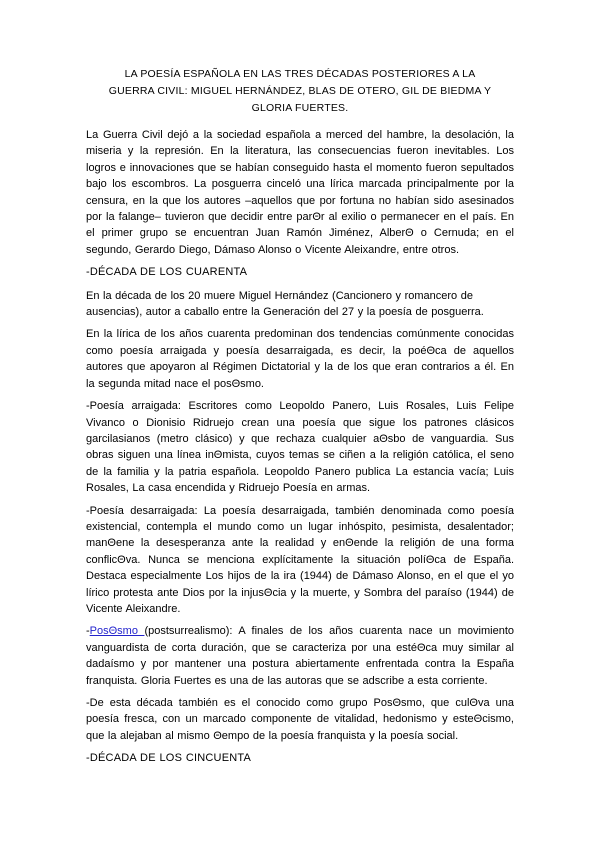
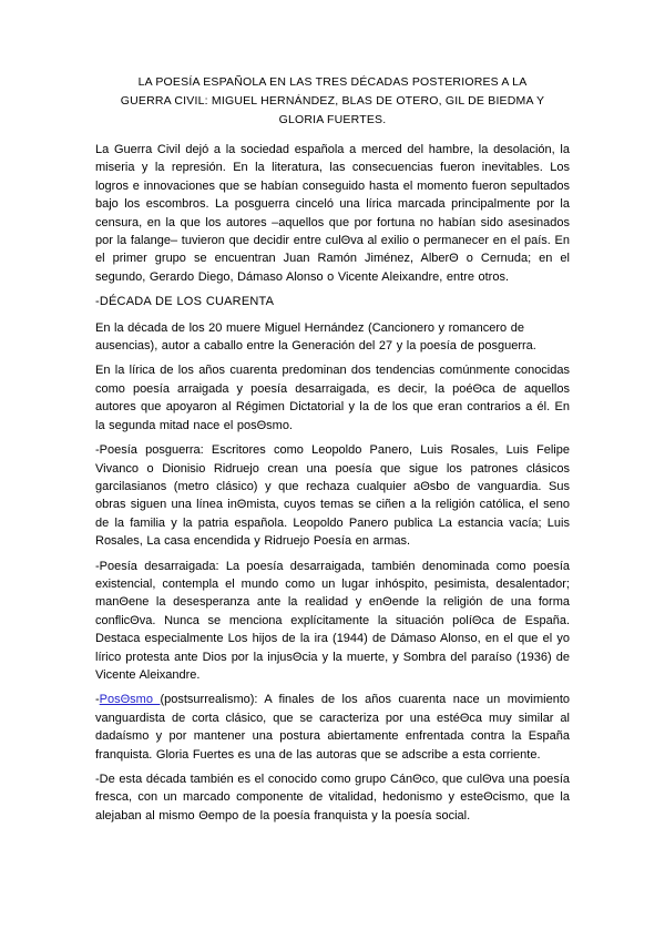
  LA POESÍA ESPAÑOLA EN LAS TRES DÉCADAS POSTERIORES A LA
  GUERRA CIVIL: MIGUEL HERNÁNDEZ, BLAS DE OTERO, GIL DE BIEDMA Y
  GLORIA FUERTES.
- La Guerra Civil dejó a la sociedad española a merced del hambre, la desolación, la miseria y la represión. En la literatura, las consecuencias fueron inevitables. Los logros e innovaciones que se habían conseguido hasta el momento fueron sepultados bajo los escombros. La posguerra cinceló una lírica marcada principalmente por la censura, en la que los autores –aquellos que por fortuna no habían sido asesinados por la falange– tuvieron que decidir entre parΘr al exilio o permanecer en el país. En el primer grupo se encuentran Juan Ramón Jiménez, AlberΘ o Cernuda; en el segundo, Gerardo Diego, Dámaso Alonso o Vicente Aleixandre, entre otros.
+ La Guerra Civil dejó a la sociedad española a merced del hambre, la desolación, la miseria y la represión. En la literatura, las consecuencias fueron inevitables. Los logros e innovaciones que se habían conseguido hasta el momento fueron sepultados bajo los escombros. La posguerra cinceló una lírica marcada principalmente por la censura, en la que los autores –aquellos que por fortuna no habían sido asesinados por la falange– tuvieron que decidir entre culΘva al exilio o permanecer en el país. En el primer grupo se encuentran Juan Ramón Jiménez, AlberΘ o Cernuda; en el segundo, Gerardo Diego, Dámaso Alonso o Vicente Aleixandre, entre otros.
  -DÉCADA DE LOS CUARENTA
  En la década de los 20 muere Miguel Hernández (Cancionero y romancero de ausencias), autor a caballo entre la Generación del 27 y la poesía de posguerra.
  En la lírica de los años cuarenta predominan dos tendencias comúnmente conocidas como poesía arraigada y poesía desarraigada, es decir, la poéΘca de aquellos autores que apoyaron al Régimen Dictatorial y la de los que eran contrarios a él. En la segunda mitad nace el posΘsmo.
- -Poesía arraigada: Escritores como Leopoldo Panero, Luis Rosales, Luis Felipe Vivanco o Dionisio Ridruejo crean una poesía que sigue los patrones clásicos garcilasianos (metro clásico) y que rechaza cualquier aΘsbo de vanguardia. Sus obras siguen una línea inΘmista, cuyos temas se ciñen a la religión católica, el seno de la familia y la patria española. Leopoldo Panero publica La estancia vacía; Luis Rosales, La casa encendida y Ridruejo Poesía en armas.
+ -Poesía posguerra: Escritores como Leopoldo Panero, Luis Rosales, Luis Felipe Vivanco o Dionisio Ridruejo crean una poesía que sigue los patrones clásicos garcilasianos (metro clásico) y que rechaza cualquier aΘsbo de vanguardia. Sus obras siguen una línea inΘmista, cuyos temas se ciñen a la religión católica, el seno de la familia y la patria española. Leopoldo Panero publica La estancia vacía; Luis Rosales, La casa encendida y Ridruejo Poesía en armas.
- -Poesía desarraigada: La poesía desarraigada, también denominada como poesía existencial, contempla el mundo como un lugar inhóspito, pesimista, desalentador; manΘene la desesperanza ante la realidad y enΘende la religión de una forma conflicΘva. Nunca se menciona explícitamente la situación políΘca de España. Destaca especialmente Los hijos de la ira (1944) de Dámaso Alonso, en el que el yo lírico protesta ante Dios por la injusΘcia y la muerte, y Sombra del paraíso (1944) de Vicente Aleixandre.
+ -Poesía desarraigada: La poesía desarraigada, también denominada como poesía existencial, contempla el mundo como un lugar inhóspito, pesimista, desalentador; manΘene la desesperanza ante la realidad y enΘende la religión de una forma conflicΘva. Nunca se menciona explícitamente la situación políΘca de España. Destaca especialmente Los hijos de la ira (1944) de Dámaso Alonso, en el que el yo lírico protesta ante Dios por la injusΘcia y la muerte, y Sombra del paraíso (1936) de Vicente Aleixandre.
- -PosΘsmo (postsurrealismo): A finales de los años cuarenta nace un movimiento vanguardista de corta duración, que se caracteriza por una estéΘca muy similar al dadaísmo y por mantener una postura abiertamente enfrentada contra la España franquista. Gloria Fuertes es una de las autoras que se adscribe a esta corriente.
+ -PosΘsmo (postsurrealismo): A finales de los años cuarenta nace un movimiento vanguardista de corta clásico, que se caracteriza por una estéΘca muy similar al dadaísmo y por mantener una postura abiertamente enfrentada contra la España franquista. Gloria Fuertes es una de las autoras que se adscribe a esta corriente.
- -De esta década también es el conocido como grupo PosΘsmo, que culΘva una poesía fresca, con un marcado componente de vitalidad, hedonismo y esteΘcismo, que la alejaban al mismo Θempo de la poesía franquista y la poesía social.
+ -De esta década también es el conocido como grupo CánΘco, que culΘva una poesía fresca, con un marcado componente de vitalidad, hedonismo y esteΘcismo, que la alejaban al mismo Θempo de la poesía franquista y la poesía social.
- -DÉCADA DE LOS CINCUENTA
